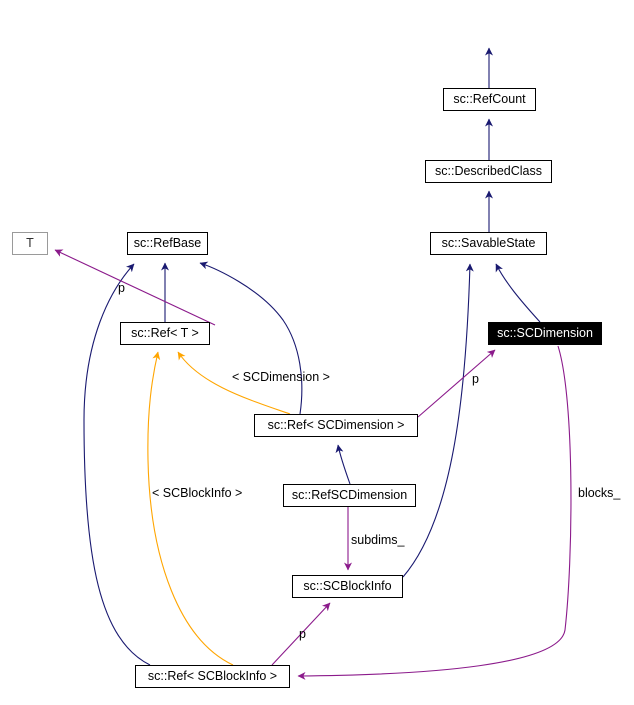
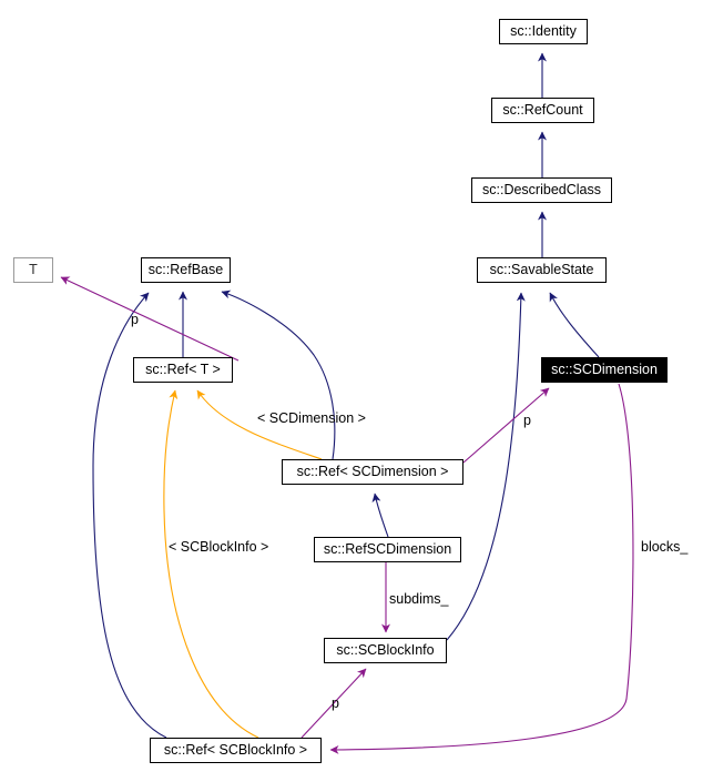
+ sc::Identity
  sc::RefCount
  sc::DescribedClass
  sc::SavableState
  sc::SCDimension
  T
  sc::RefBase
  sc::Ref< T >
  sc::Ref< SCDimension >
  sc::RefSCDimension
  sc::SCBlockInfo
  sc::Ref< SCBlockInfo >
  p
  < SCDimension >
  p
  < SCBlockInfo >
  subdims_
  p
  blocks_
